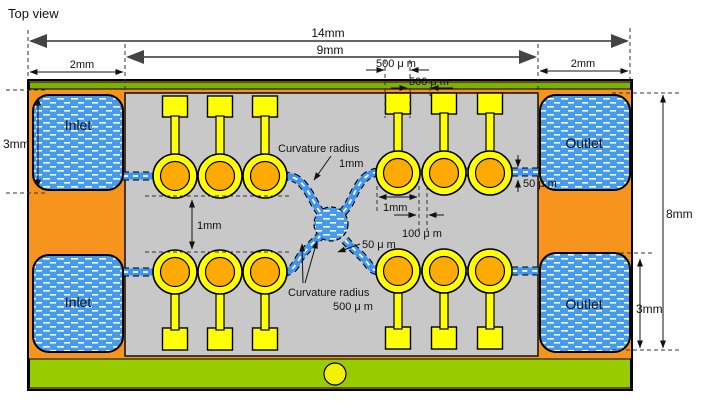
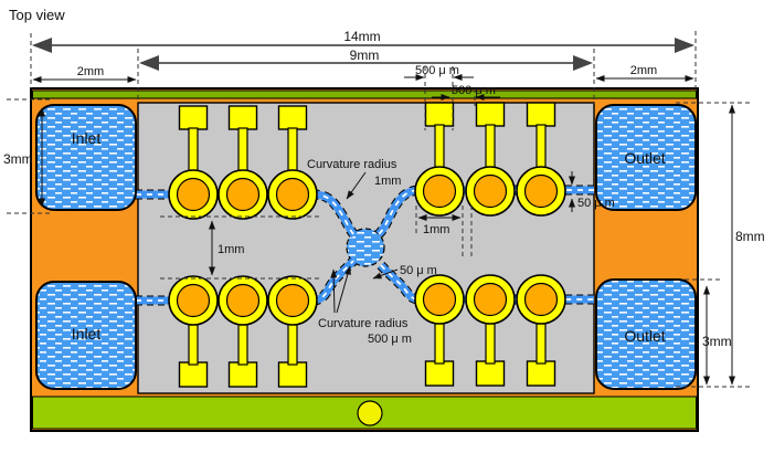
  Inlet
  Inlet
  Outlet
  Outlet
  14mm
  9mm
  2mm
  2mm
  500 μ m
  500 μ m
  3mm
  1mm
  1mm
- 100 μ m
  50 μ m
  50 μ m
  Curvature radius
  1mm
  Curvature radius
  500 μ m
  8mm
  3mm
  Top view
